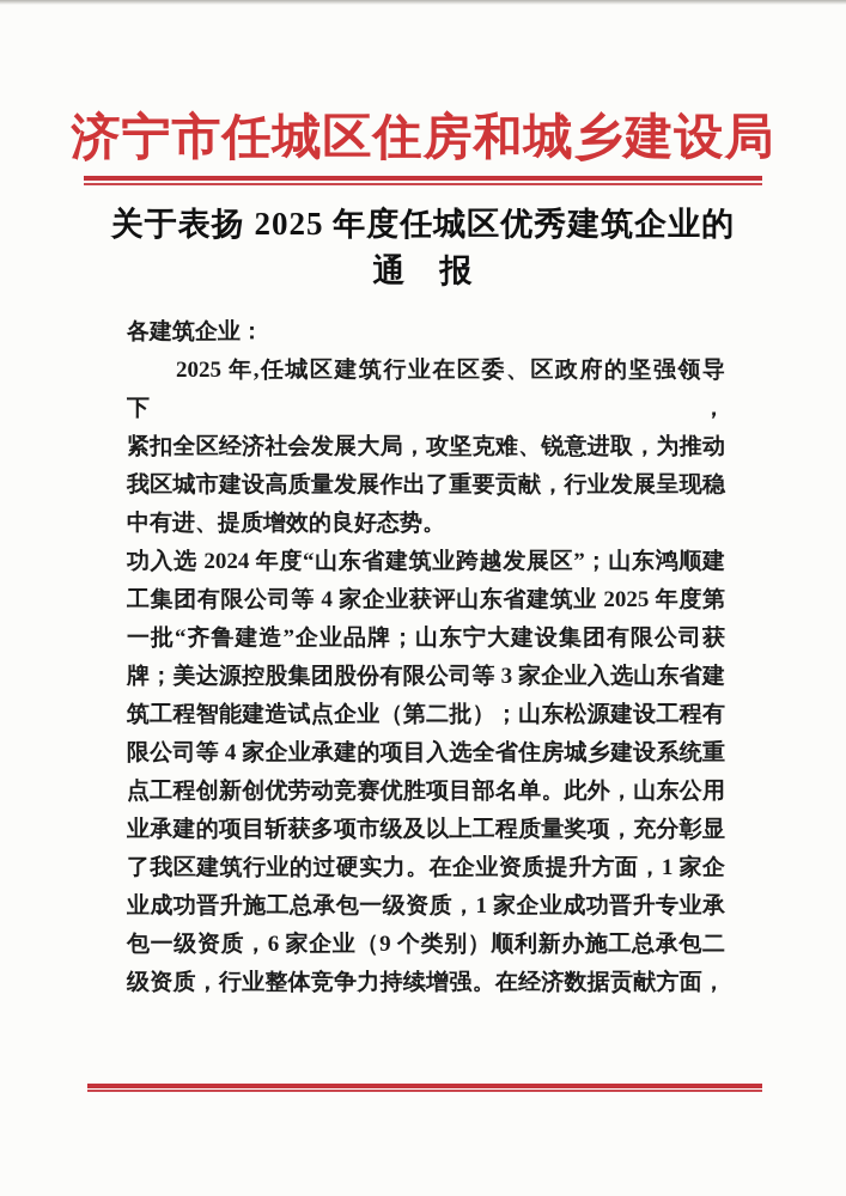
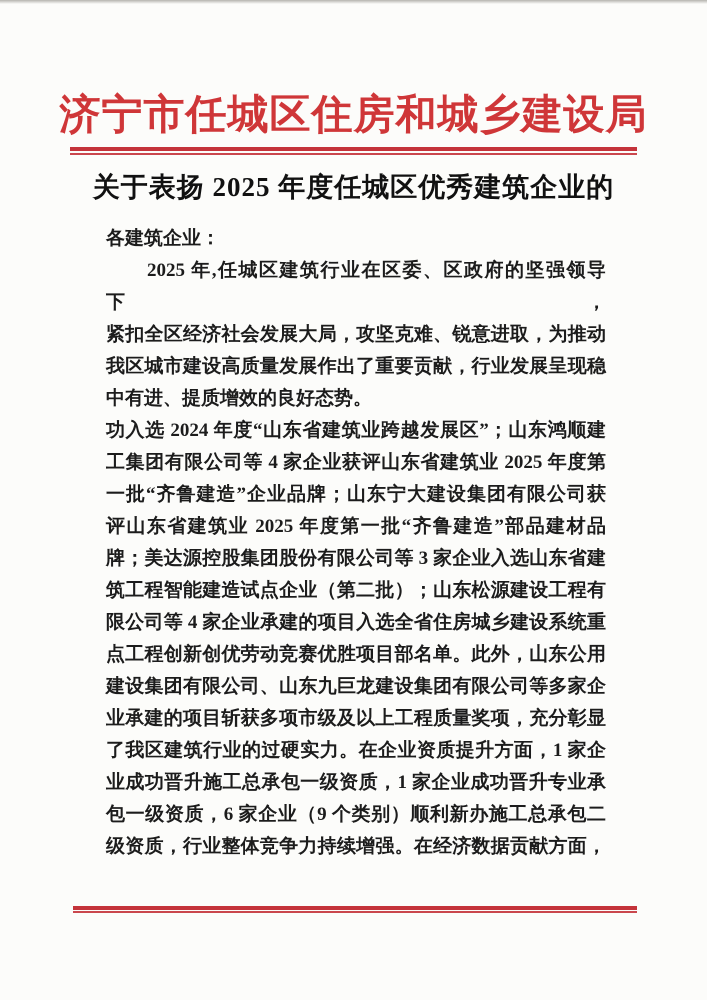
  济宁市任城区住房和城乡建设局
  关于表扬 2025 年度任城区优秀建筑企业的
- 通 报
  各建筑企业：
  2025 年,任城区建筑行业在区委、区政府的坚强领导下，
  紧扣全区经济社会发展大局，攻坚克难、锐意进取，为推动
  我区城市建设高质量发展作出了重要贡献，行业发展呈现稳
  中有进、提质增效的良好态势。
  功入选 2024 年度“山东省建筑业跨越发展区”；山东鸿顺建
  工集团有限公司等 4 家企业获评山东省建筑业 2025 年度第
  一批“齐鲁建造”企业品牌；山东宁大建设集团有限公司获
+ 评山东省建筑业 2025 年度第一批“齐鲁建造”部品建材品
  牌；美达源控股集团股份有限公司等 3 家企业入选山东省建
  筑工程智能建造试点企业（第二批）；山东松源建设工程有
  限公司等 4 家企业承建的项目入选全省住房城乡建设系统重
  点工程创新创优劳动竞赛优胜项目部名单。此外，山东公用
+ 建设集团有限公司、山东九巨龙建设集团有限公司等多家企
  业承建的项目斩获多项市级及以上工程质量奖项，充分彰显
  了我区建筑行业的过硬实力。在企业资质提升方面，1 家企
  业成功晋升施工总承包一级资质，1 家企业成功晋升专业承
  包一级资质，6 家企业（9 个类别）顺利新办施工总承包二
  级资质，行业整体竞争力持续增强。在经济数据贡献方面，
